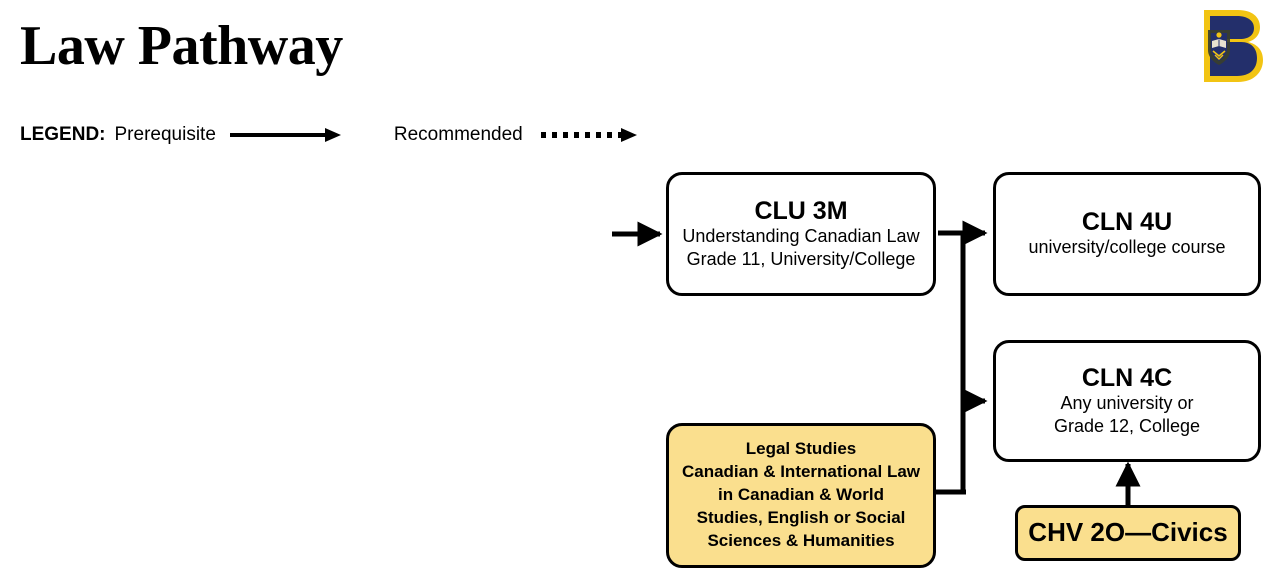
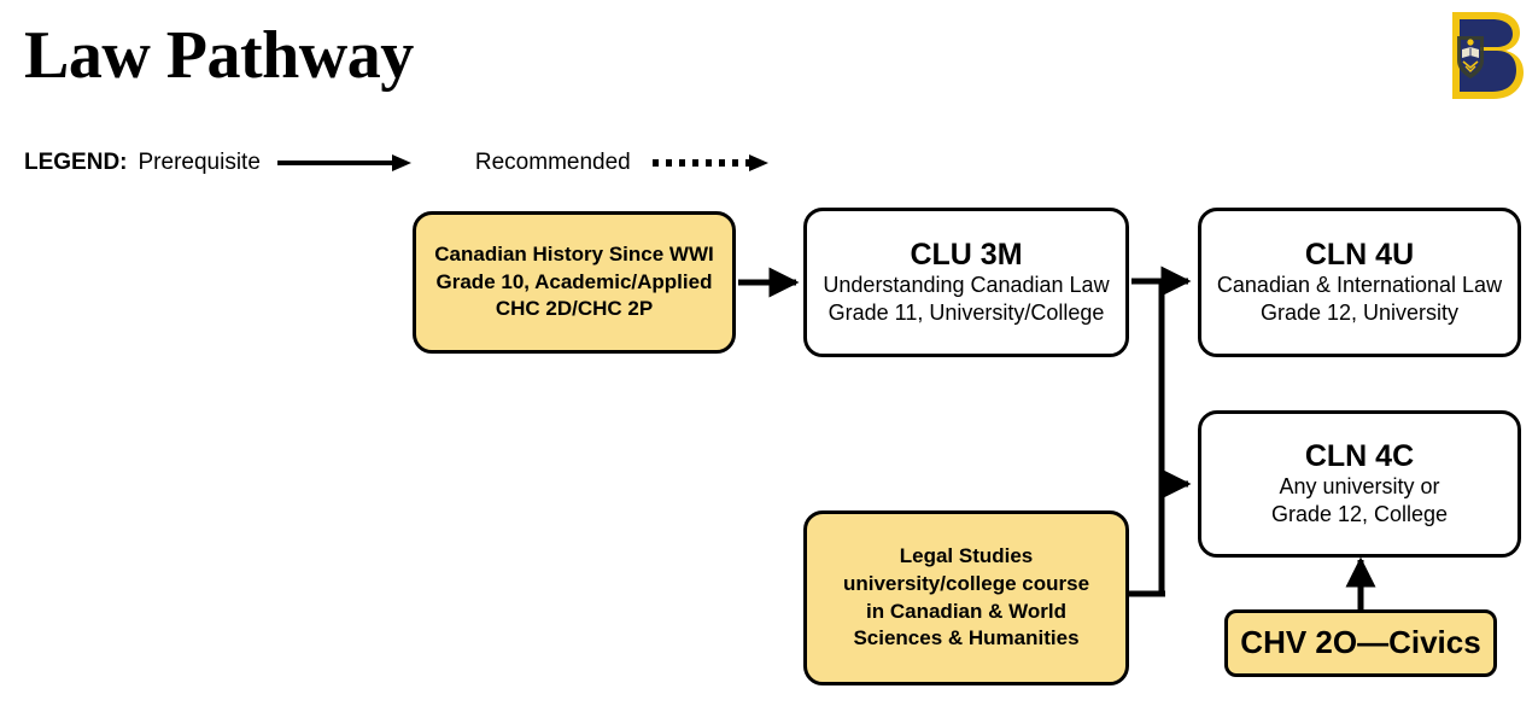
  Law Pathway
  LEGEND:
  Prerequisite
  Recommended
+ Canadian History Since WWI
+ Grade 10, Academic/Applied
+ CHC 2D/CHC 2P
  CLU 3M
  Understanding Canadian Law
  Grade 11, University/College
  CLN 4U
- university/college course
+ Canadian & International Law
+ Grade 12, University
  CLN 4C
  Any university or
  Grade 12, College
  Legal Studies
- Canadian & International Law
+ university/college course
  in Canadian & World
- Studies, English or Social
  Sciences & Humanities
  CHV 2O—Civics
